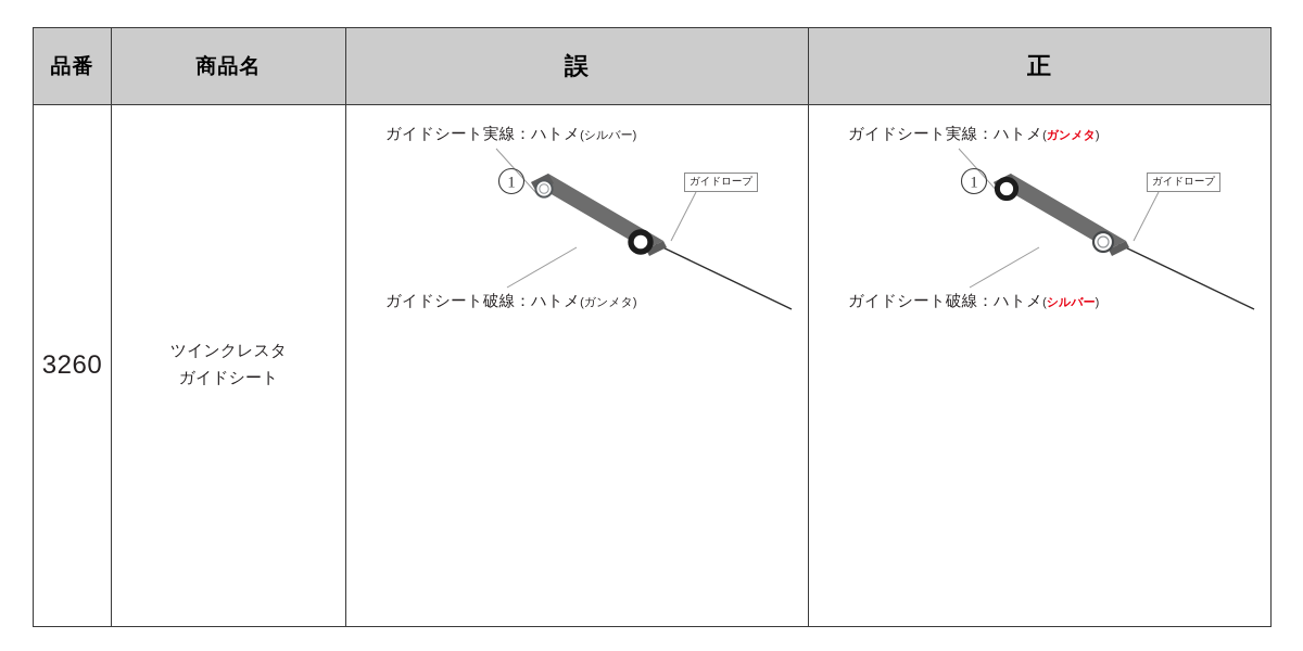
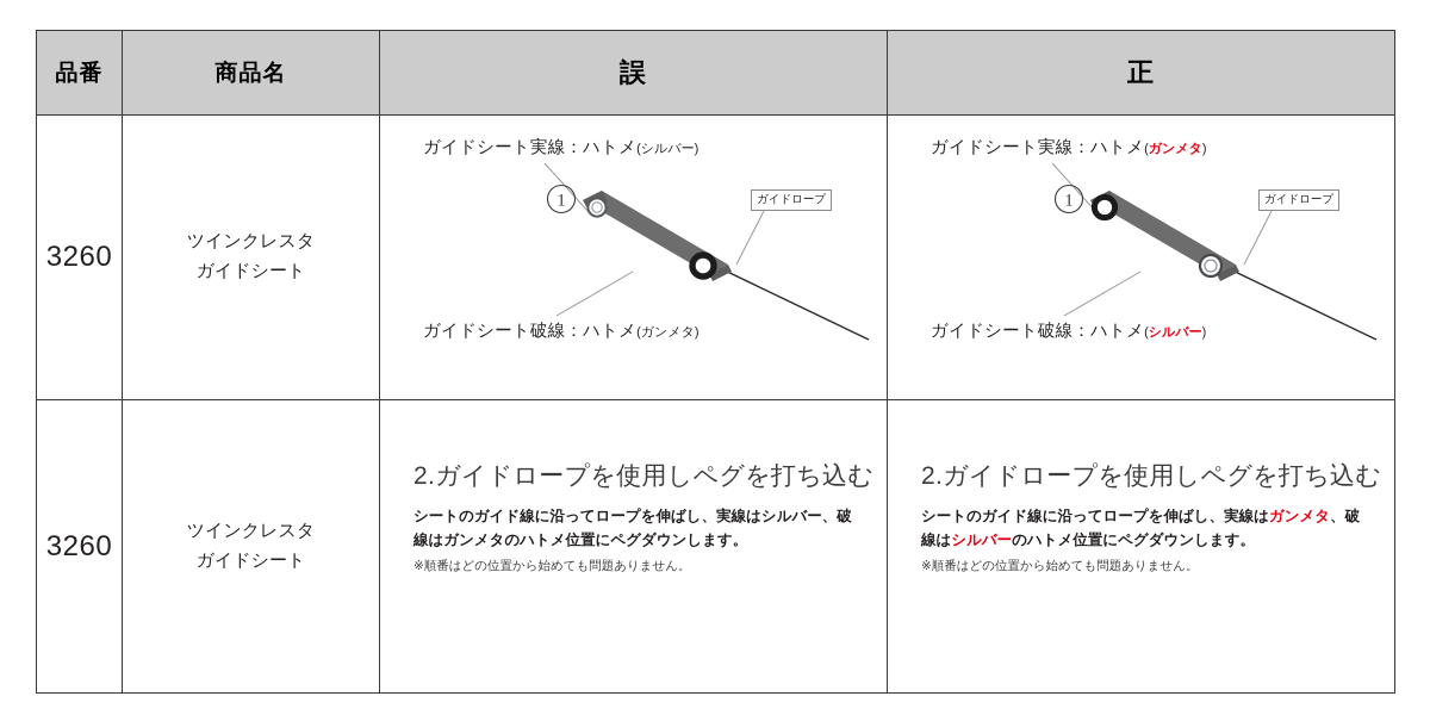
  品番	商品名	誤	正
  3260	ツインクレスタ ガイドシート	1 ガイドシート実線：ハトメ(シルバー) ガイドシート破線：ハトメ(ガンメタ) ガイドロープ	1 ガイドシート実線：ハトメ(ガンメタ) ガイドシート破線：ハトメ(シルバー) ガイドロープ
+ 3260	ツインクレスタ ガイドシート	2.ガイドロープを使用しペグを打ち込む シートのガイド線に沿ってロープを伸ばし、実線はシルバー、破線はガンメタのハトメ位置にペグダウンします。 ※順番はどの位置から始めても問題ありません。	2.ガイドロープを使用しペグを打ち込む シートのガイド線に沿ってロープを伸ばし、実線はガンメタ、破線はシルバーのハトメ位置にペグダウンします。 ※順番はどの位置から始めても問題ありません。
